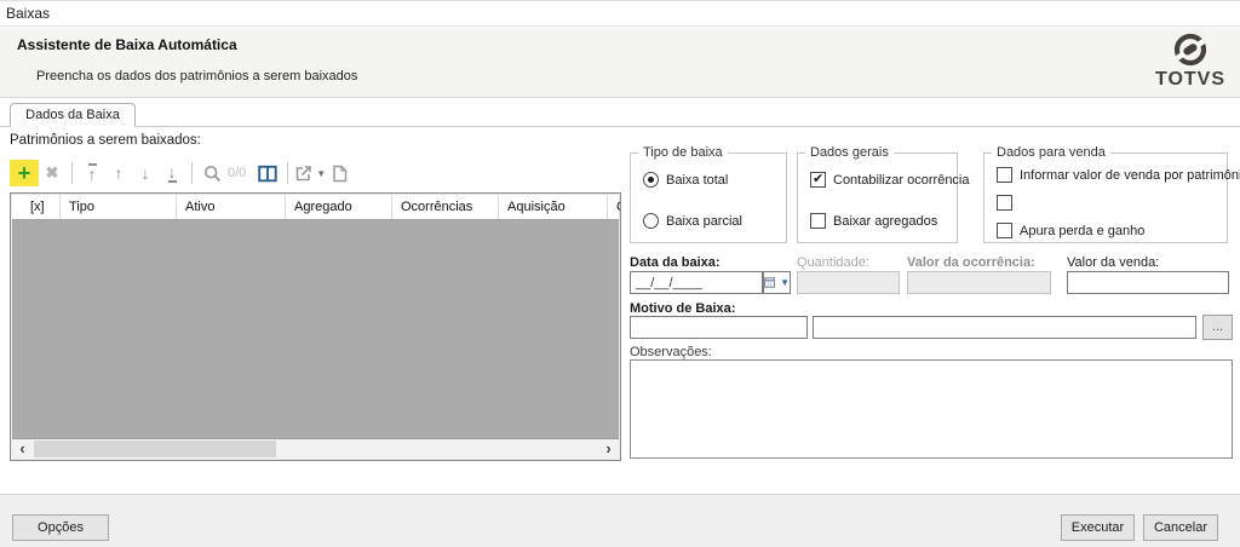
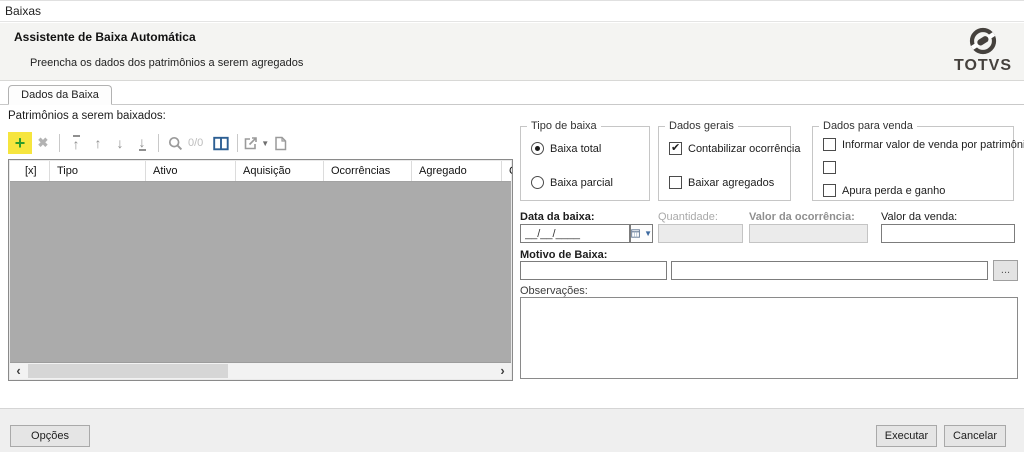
  Baixas
  Assistente de Baixa Automática
- Preencha os dados dos patrimônios a serem baixados
+ Preencha os dados dos patrimônios a serem agregados
  TOTVS
  Dados da Baixa
  Patrimônios a serem baixados:
  +
  ✖
  ↑
  ↑
  ↓
  ↓
  0/0
  ▼
  [x]
  Tipo
  Ativo
- Agregado
+ Aquisição
  Ocorrências
- Aquisição
+ Agregado
  ‹
  ›
  Tipo de baixa
  Baixa total
  Baixa parcial
  Dados gerais
  Contabilizar ocorrência
  Baixar agregados
  Dados para venda
  Informar valor de venda por patrimôn
  Apura perda e ganho
  Data da baixa:
  Quantidade:
  Valor da ocorrência:
  Valor da venda:
  __/__/____
  ▼
  Motivo de Baixa:
  ...
  Observações:
  Opções
  Executar
  Cancelar
